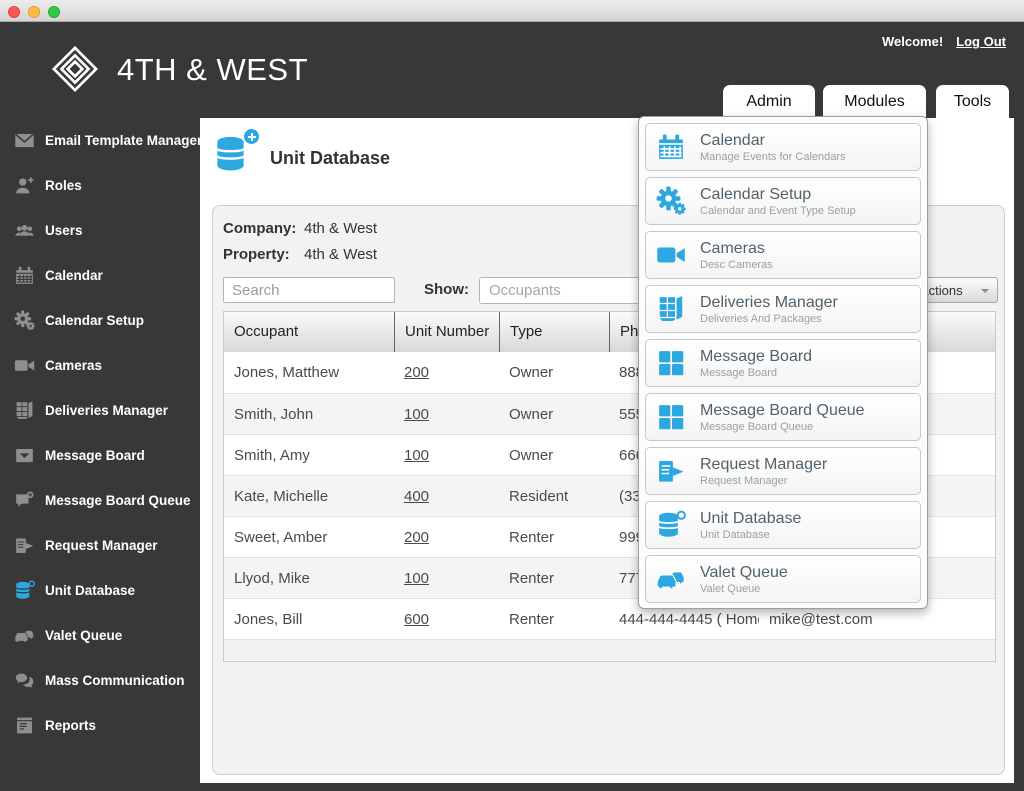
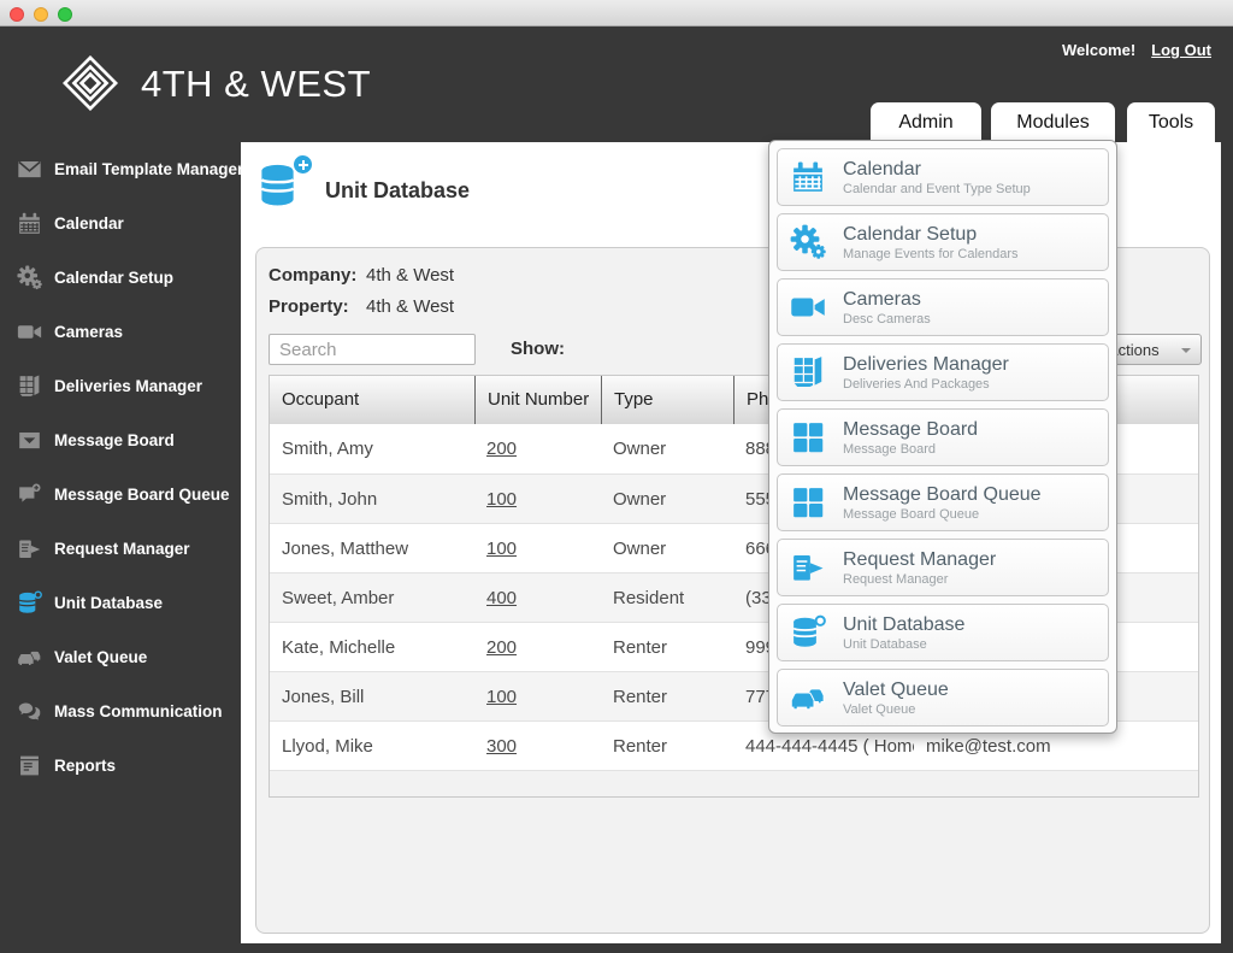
  4TH & WEST
  Welcome!
  Log Out
  Admin
  Modules
  Tools
  Email Template Manage
- Roles
- Users
  Calendar
  Calendar Setup
  Cameras
  Deliveries Manager
  Message Board
  Message Board Queue
  Request Manager
  Unit Database
  Valet Queue
  Mass Communication
  Reports
  Unit Database
  Company:
  4th & West
  Property:
  4th & West
  Search
  Show:
- Occupants
  ctions
  Occupant
  Unit Number
  Type
- Jones, Matthew
+ Smith, Amy
  200
  Owner
  Smith, John
  100
  Owner
- Smith, Amy
+ Jones, Matthew
  100
  Owner
- Kate, Michelle
+ Sweet, Amber
  400
  Resident
- Sweet, Amber
+ Kate, Michelle
  200
  Renter
- Llyod, Mike
+ Jones, Bill
  100
  Renter
- Jones, Bill
+ Llyod, Mike
- 600
+ 300
  Renter
  444-444-4445 ( Hom
  mike@test.com
  Calendar
- Manage Events for Calendars
+ Calendar and Event Type Setup
  Calendar Setup
- Calendar and Event Type Setup
+ Manage Events for Calendars
  Cameras
  Desc Cameras
  Deliveries Manager
  Deliveries And Packages
  Message Board
  Message Board
  Message Board Queue
  Message Board Queue
  Request Manager
  Request Manager
  Unit Database
  Unit Database
  Valet Queue
  Valet Queue
